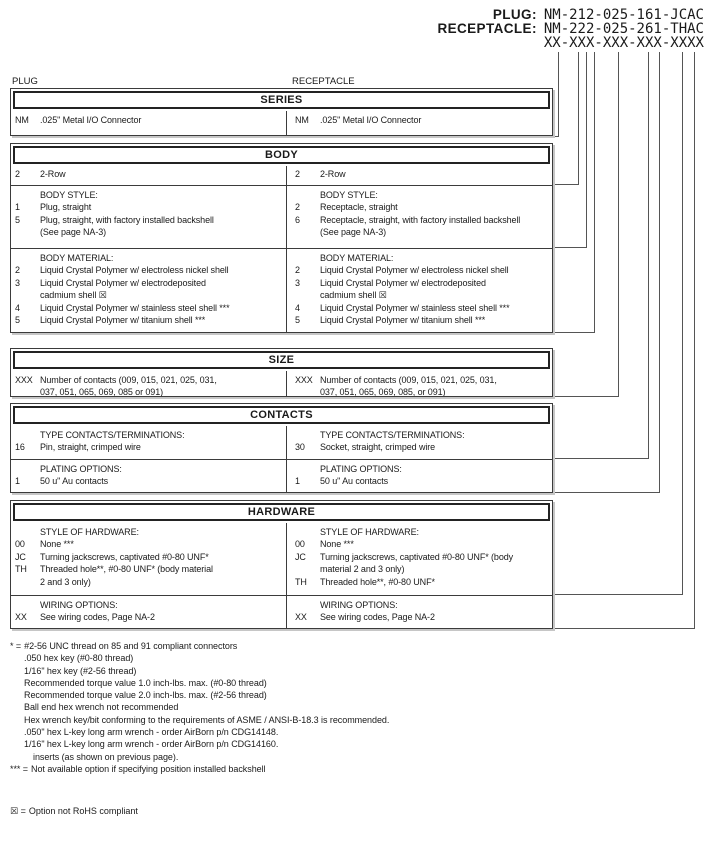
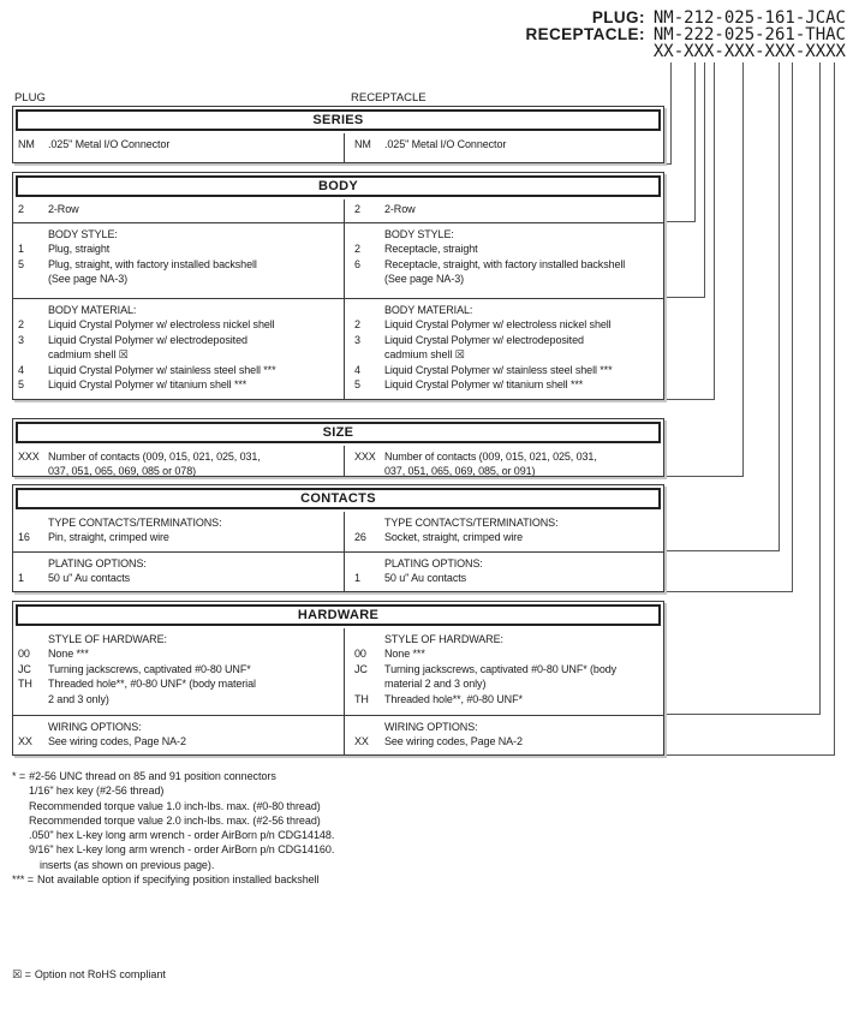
  PLUG:
  NM-212-025-161-JCAC
  RECEPTACLE:
  NM-222-025-261-THAC
  XX-XXX-XXX-XXX-XXXX
  PLUG
  RECEPTACLE
  SERIES
  NM
  .025" Metal I/O Connector
  NM
  .025" Metal I/O Connector
  BODY
  2
  2-Row
  2
  2-Row
  BODY STYLE:
  1
  Plug, straight
  5
  Plug, straight, with factory installed backshell
  (See page NA-3)
  BODY STYLE:
  2
  Receptacle, straight
  6
  Receptacle, straight, with factory installed backshell
  (See page NA-3)
  BODY MATERIAL:
  2
  Liquid Crystal Polymer w/ electroless nickel shell
  3
  Liquid Crystal Polymer w/ electrodeposited
  cadmium shell ☒
  4
  Liquid Crystal Polymer w/ stainless steel shell ***
  5
  Liquid Crystal Polymer w/ titanium shell ***
  BODY MATERIAL:
  2
  Liquid Crystal Polymer w/ electroless nickel shell
  3
  Liquid Crystal Polymer w/ electrodeposited
  cadmium shell ☒
  4
  Liquid Crystal Polymer w/ stainless steel shell ***
  5
  Liquid Crystal Polymer w/ titanium shell ***
  SIZE
  XXX
  Number of contacts (009, 015, 021, 025, 031,
- 037, 051, 065, 069, 085 or 091)
+ 037, 051, 065, 069, 085 or 078)
  XXX
  Number of contacts (009, 015, 021, 025, 031,
  037, 051, 065, 069, 085, or 091)
  CONTACTS
  TYPE CONTACTS/TERMINATIONS:
  16
  Pin, straight, crimped wire
  TYPE CONTACTS/TERMINATIONS:
- 30
+ 26
  Socket, straight, crimped wire
  PLATING OPTIONS:
  1
  50 u" Au contacts
  PLATING OPTIONS:
  1
  50 u" Au contacts
  HARDWARE
  STYLE OF HARDWARE:
  00
  None ***
  JC
  Turning jackscrews, captivated #0-80 UNF*
  TH
  Threaded hole**, #0-80 UNF* (body material
  2 and 3 only)
  STYLE OF HARDWARE:
  00
  None ***
  JC
  Turning jackscrews, captivated #0-80 UNF* (body
  material 2 and 3 only)
  TH
  Threaded hole**, #0-80 UNF*
  WIRING OPTIONS:
  XX
  See wiring codes, Page NA-2
  WIRING OPTIONS:
  XX
  See wiring codes, Page NA-2
- * = #2-56 UNC thread on 85 and 91 compliant connectors
+ * = #2-56 UNC thread on 85 and 91 position connectors
- .050 hex key (#0-80 thread)
  1/16" hex key (#2-56 thread)
  Recommended torque value 1.0 inch-lbs. max. (#0-80 thread)
  Recommended torque value 2.0 inch-lbs. max. (#2-56 thread)
- Ball end hex wrench not recommended
- Hex wrench key/bit conforming to the requirements of ASME / ANSI-B-18.3 is recommended.
  .050" hex L-key long arm wrench - order AirBorn p/n CDG14148.
- 1/16" hex L-key long arm wrench - order AirBorn p/n CDG14160.
+ 9/16" hex L-key long arm wrench - order AirBorn p/n CDG14160.
  inserts (as shown on previous page).
  *** = Not available option if specifying position installed backshell
  ☒ = Option not RoHS compliant
